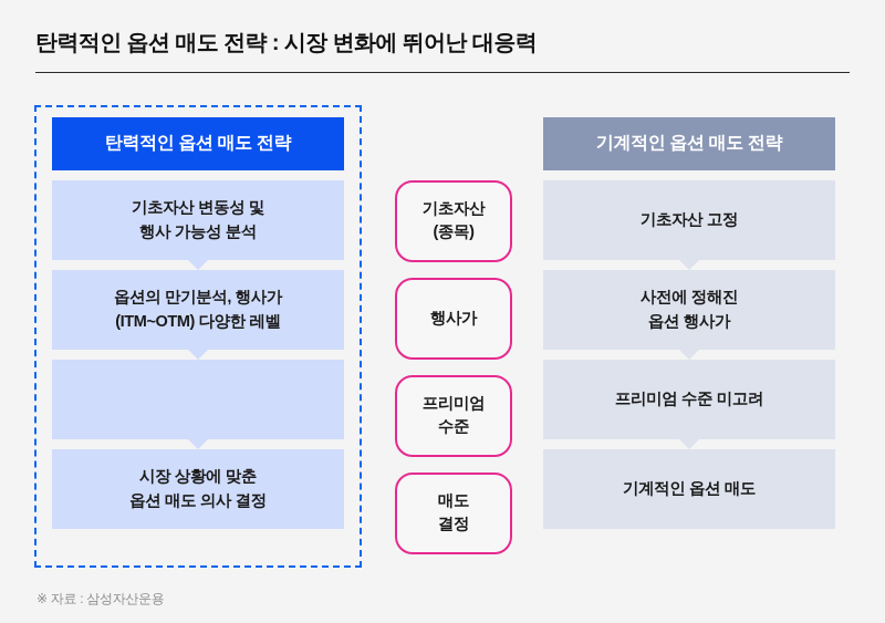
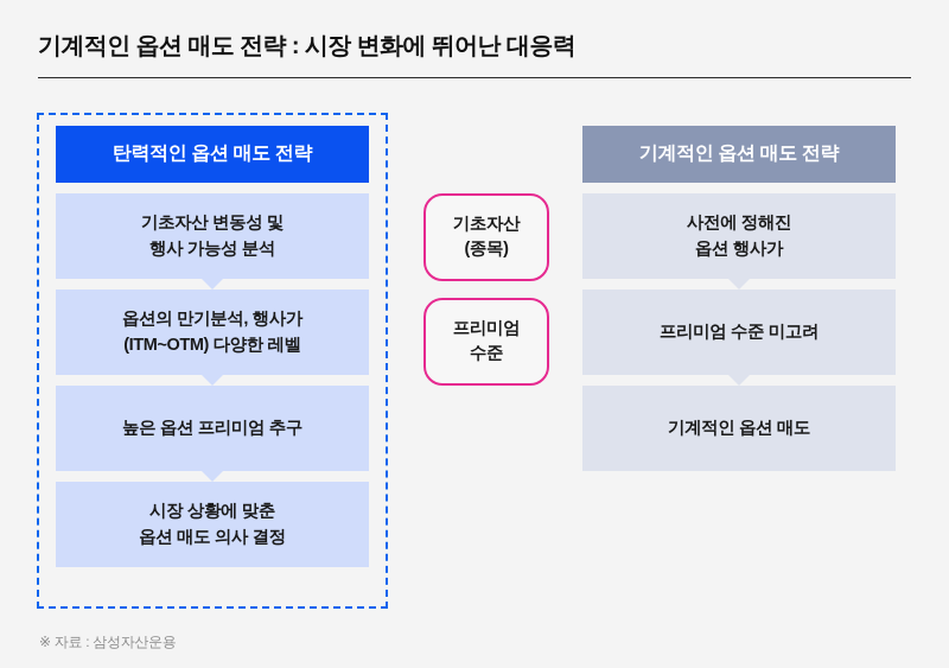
- 탄력적인 옵션 매도 전략 : 시장 변화에 뛰어난 대응력
+ 기계적인 옵션 매도 전략 : 시장 변화에 뛰어난 대응력
  탄력적인 옵션 매도 전략
  기초자산 변동성 및
  행사 가능성 분석
  옵션의 만기분석, 행사가
  (ITM~OTM) 다양한 레벨
+ 높은 옵션 프리미엄 추구
  시장 상황에 맞춘
  옵션 매도 의사 결정
  기초자산
  (종목)
- 행사가
  프리미엄
  수준
- 매도
- 결정
  기계적인 옵션 매도 전략
- 기초자산 고정
  사전에 정해진
  옵션 행사가
  프리미엄 수준 미고려
  기계적인 옵션 매도
  ※ 자료 : 삼성자산운용
